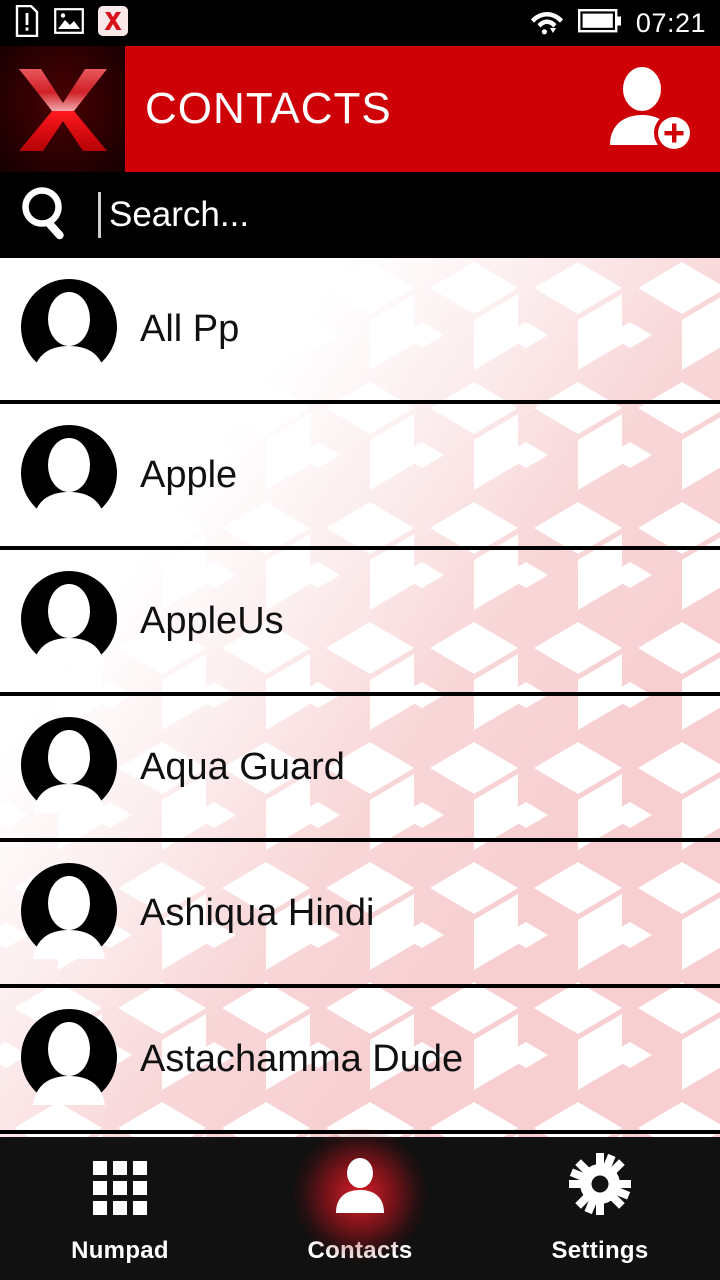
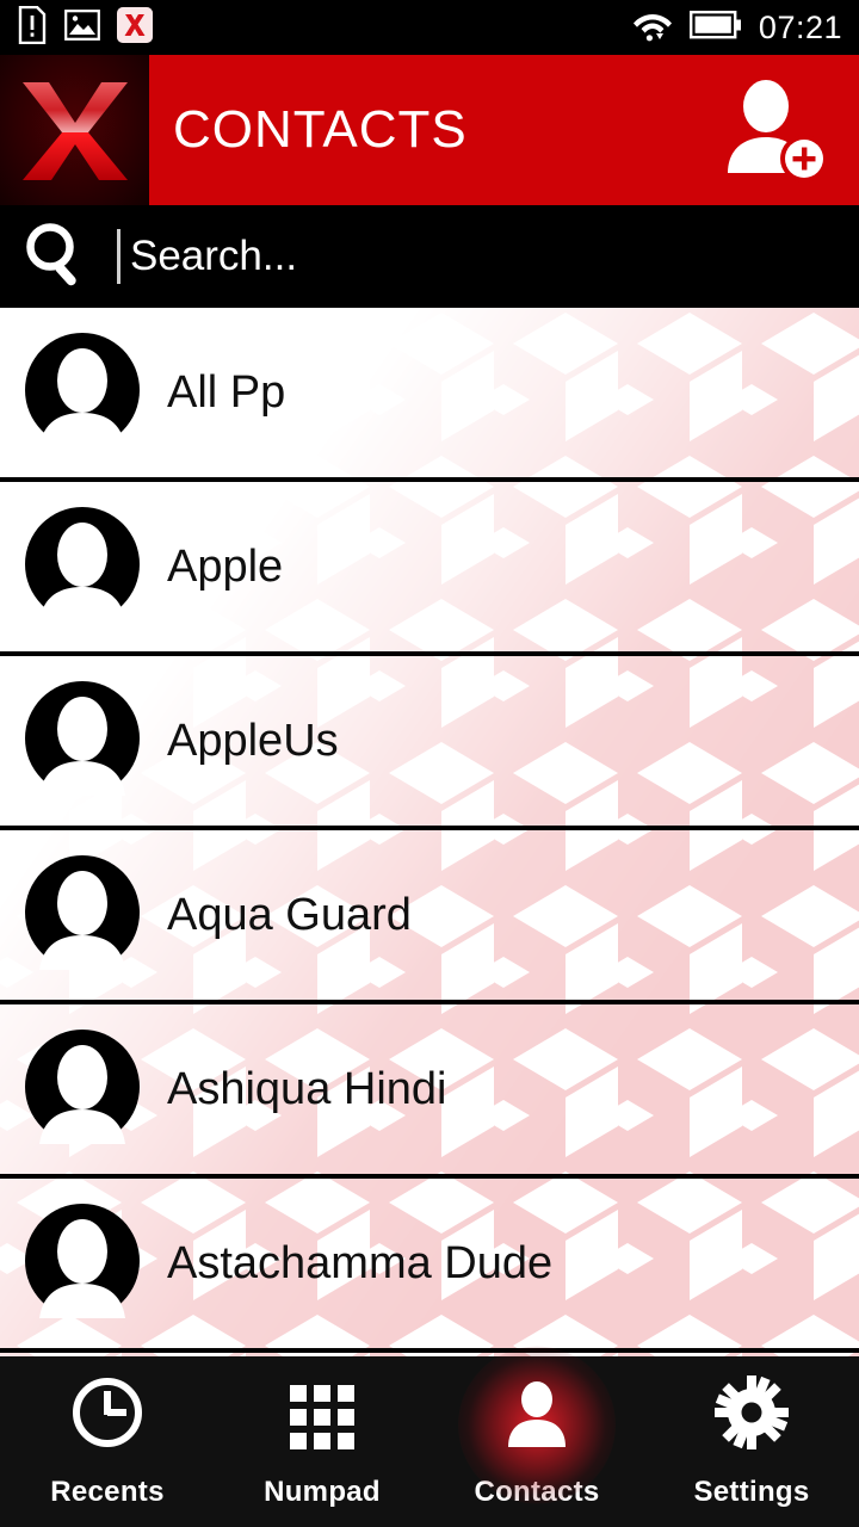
  07:21
  CONTACTS
  Search...
  All Pp
  Apple
  AppleUs
  Aqua Guard
  Ashiqua Hindi
  Astachamma Dude
+ Recents
  Numpad
  Settings
